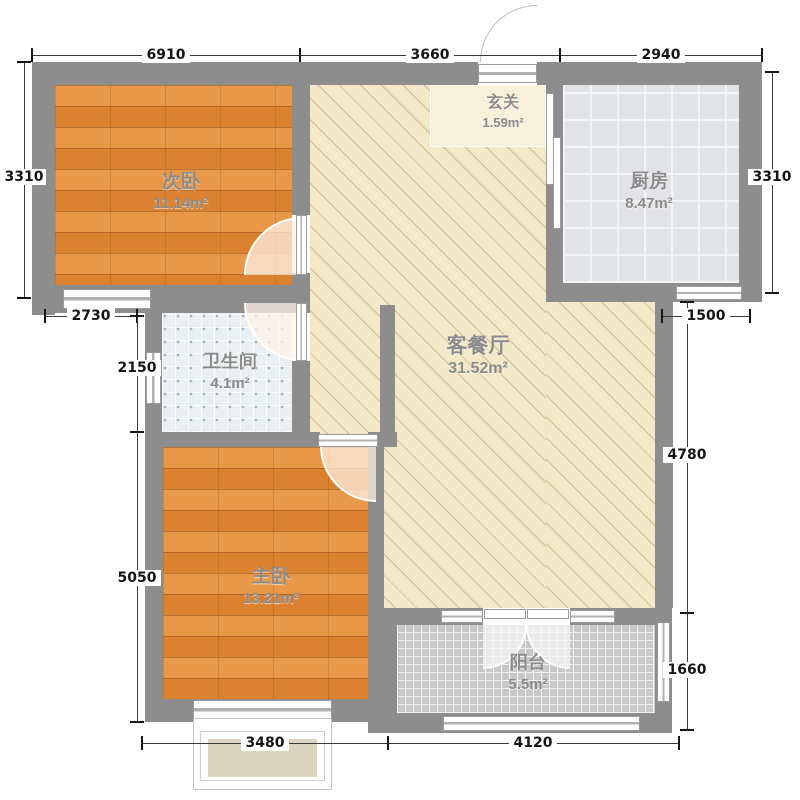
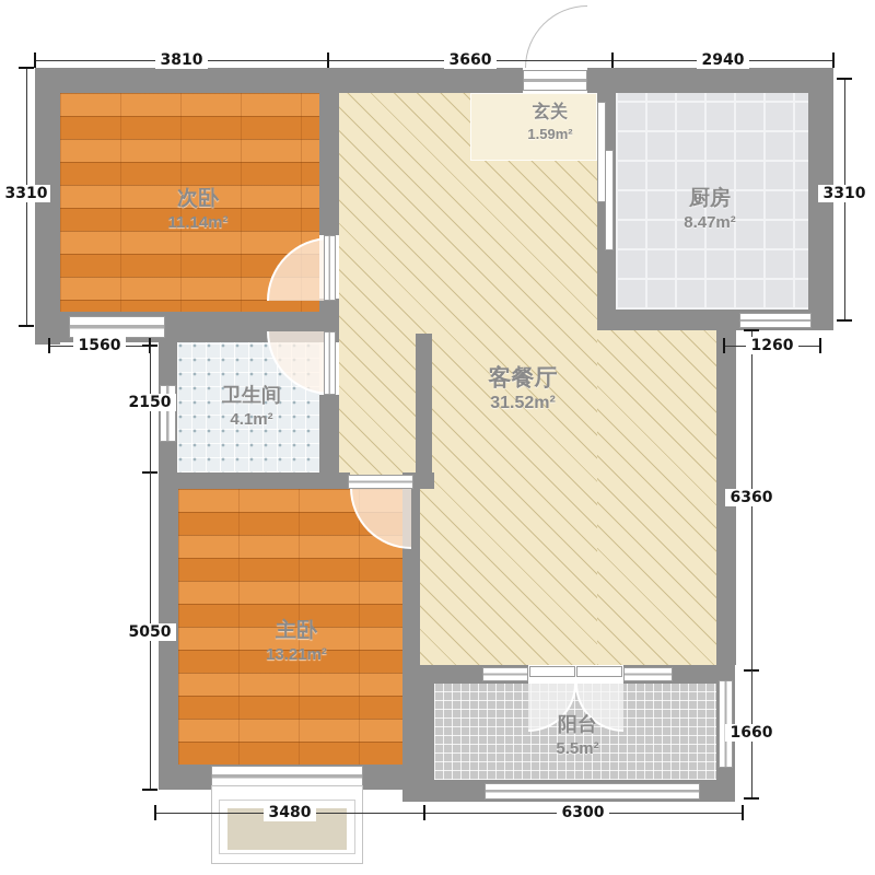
  次卧
  11.14m²
  玄关
  1.59m²
  厨房
  8.47m²
  卫生间
  4.1m²
  客餐厅
  31.52m²
  主卧
  13.21m²
  阳台
  5.5m²
- 6910
+ 3810
  3660
  2940
  3310
- 2730
+ 1560
  2150
  5050
  3310
- 1500
+ 1260
- 4780
+ 6360
  1660
  3480
- 4120
+ 6300
